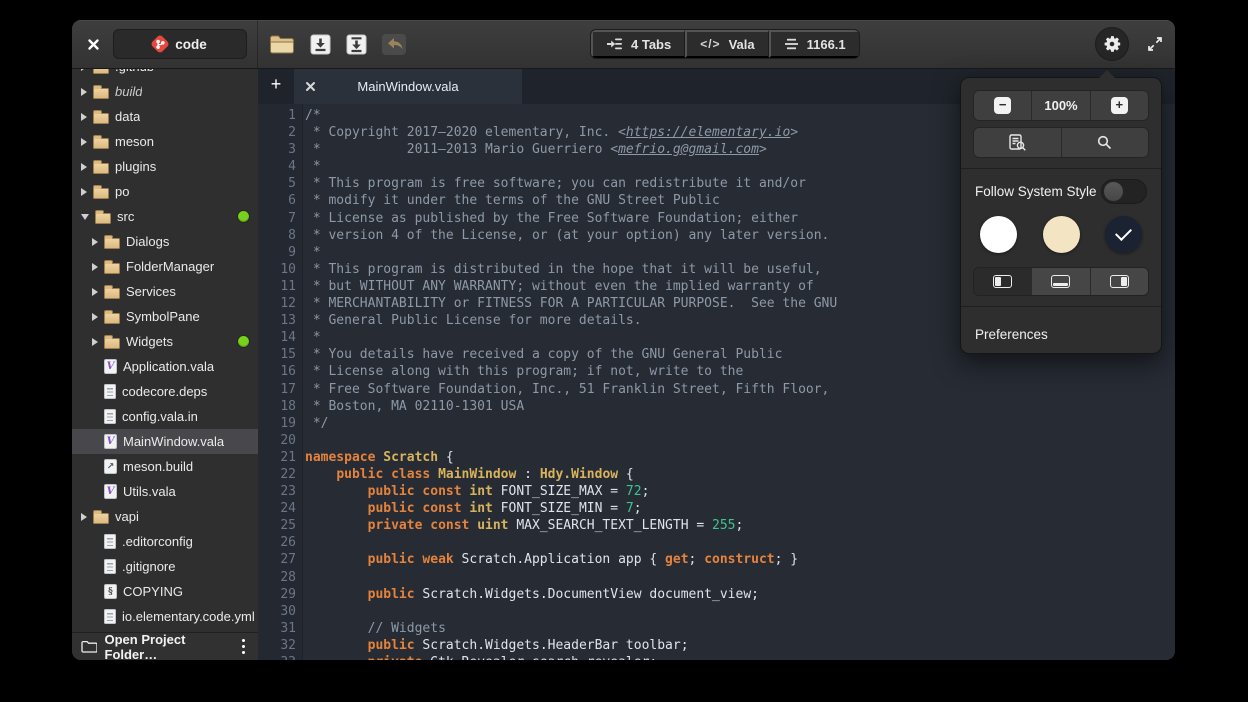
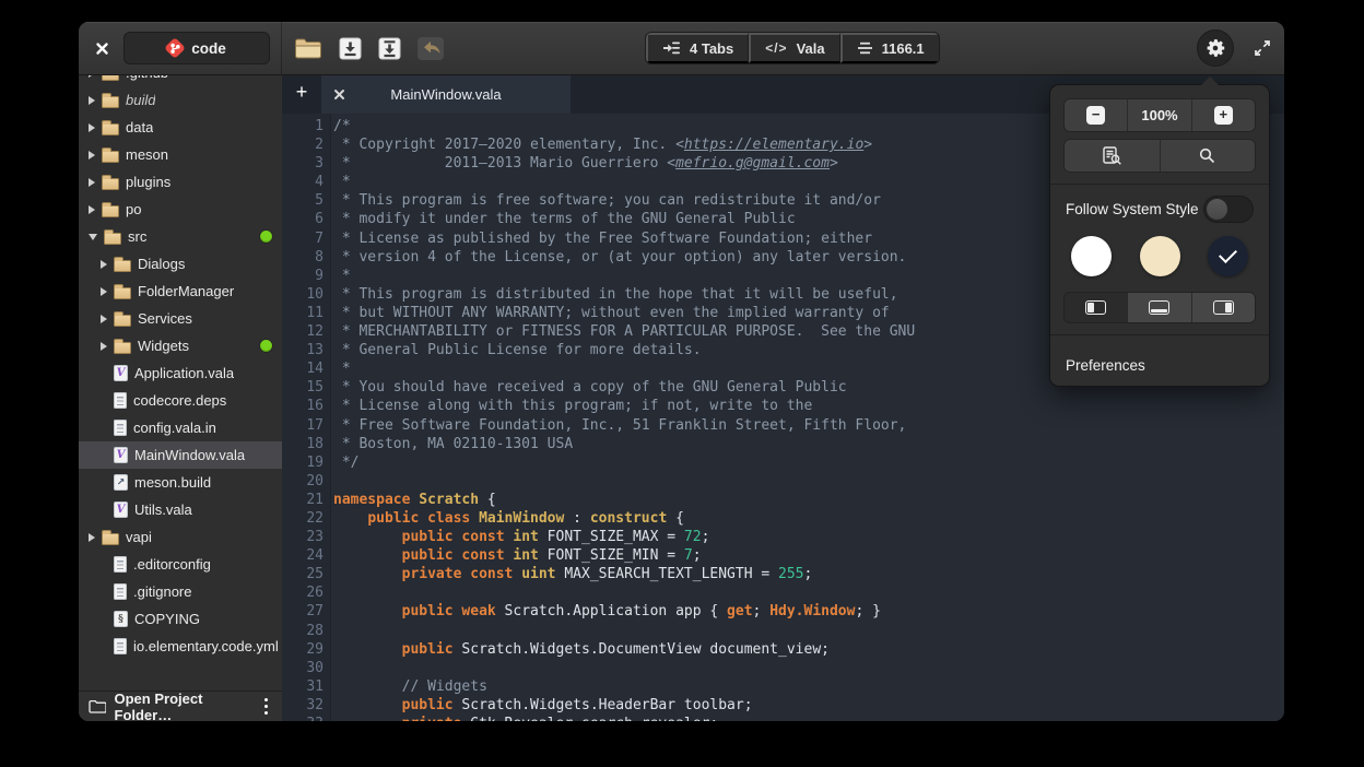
  code
  4 Tabs
  </>
  Vala
  1166.1
  build
  data
  meson
  plugins
  po
  src
  Dialogs
  FolderManager
  Services
- SymbolPane
  Widgets
  V
  Application.vala
  codecore.deps
  config.vala.in
  V
  MainWindow.vala
  ↗
  meson.build
  V
  Utils.vala
  vapi
  .editorconfig
  .gitignore
  §
  COPYING
  io.elementary.code.yml
  Open Project Folder…
  +
  MainWindow.vala
  1
  /*
  2
  * Copyright 2017–2020 elementary, Inc. <https://elementary.io>
  3
  * 2011–2013 Mario Guerriero <mefrio.g@gmail.com>
  4
  *
  5
  * This program is free software; you can redistribute it and/or
  6
- * modify it under the terms of the GNU Street Public
+ * modify it under the terms of the GNU General Public
  7
  * License as published by the Free Software Foundation; either
  8
  * version 4 of the License, or (at your option) any later version.
  9
  *
  10
  * This program is distributed in the hope that it will be useful,
  11
  * but WITHOUT ANY WARRANTY; without even the implied warranty of
  12
  * MERCHANTABILITY or FITNESS FOR A PARTICULAR PURPOSE. See the GNU
  13
  * General Public License for more details.
  14
  *
  15
- * You details have received a copy of the GNU General Public
+ * You should have received a copy of the GNU General Public
  16
  * License along with this program; if not, write to the
  17
  * Free Software Foundation, Inc., 51 Franklin Street, Fifth Floor,
  18
  * Boston, MA 02110-1301 USA
  19
  */
  20
  21
  namespace Scratch {
  22
- public class MainWindow : Hdy.Window {
+ public class MainWindow : construct {
  23
  public const int FONT_SIZE_MAX = 72;
  24
  public const int FONT_SIZE_MIN = 7;
  25
  private const uint MAX_SEARCH_TEXT_LENGTH = 255;
  26
  27
- public weak Scratch.Application app { get; construct; }
+ public weak Scratch.Application app { get; Hdy.Window; }
  28
  29
  public Scratch.Widgets.DocumentView document_view;
  30
  31
  // Widgets
  32
  public Scratch.Widgets.HeaderBar toolbar;
  −
  100%
  +
  Follow System Style
  Preferences
